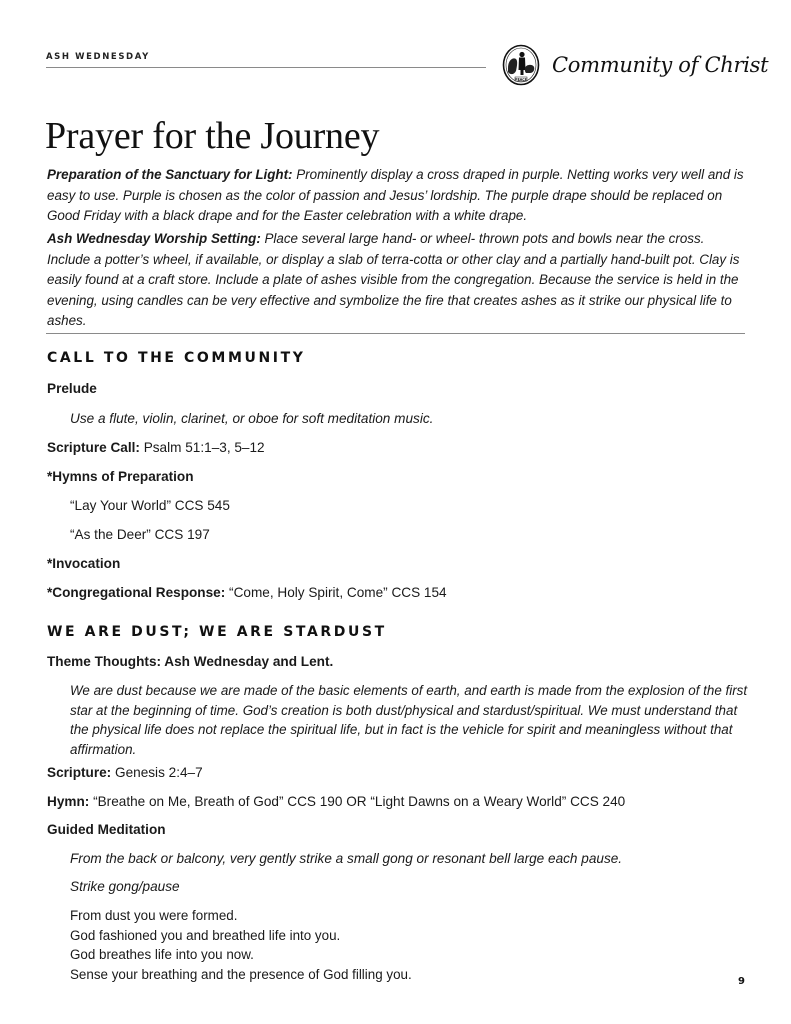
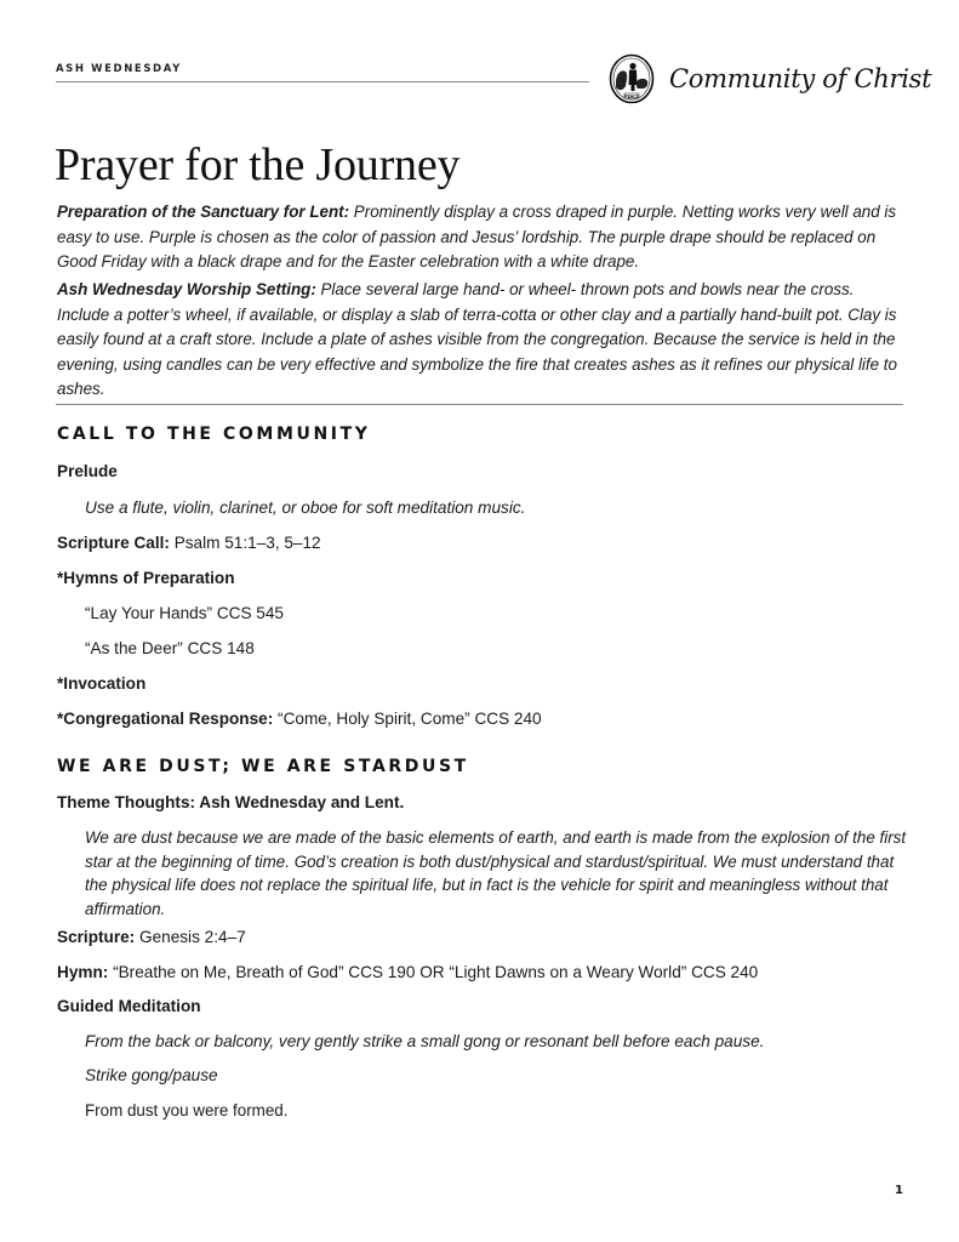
  ASH WEDNESDAY
  Community of Christ
  Prayer for the Journey
- Preparation of the Sanctuary for Light: Prominently display a cross draped in purple. Netting works very well and is easy to use. Purple is chosen as the color of passion and Jesus’ lordship. The purple drape should be replaced on Good Friday with a black drape and for the Easter celebration with a white drape.
+ Preparation of the Sanctuary for Lent: Prominently display a cross draped in purple. Netting works very well and is easy to use. Purple is chosen as the color of passion and Jesus’ lordship. The purple drape should be replaced on Good Friday with a black drape and for the Easter celebration with a white drape.
- Ash Wednesday Worship Setting: Place several large hand- or wheel- thrown pots and bowls near the cross. Include a potter’s wheel, if available, or display a slab of terra-cotta or other clay and a partially hand-built pot. Clay is easily found at a craft store. Include a plate of ashes visible from the congregation. Because the service is held in the evening, using candles can be very effective and symbolize the fire that creates ashes as it strike our physical life to ashes.
+ Ash Wednesday Worship Setting: Place several large hand- or wheel- thrown pots and bowls near the cross. Include a potter’s wheel, if available, or display a slab of terra-cotta or other clay and a partially hand-built pot. Clay is easily found at a craft store. Include a plate of ashes visible from the congregation. Because the service is held in the evening, using candles can be very effective and symbolize the fire that creates ashes as it refines our physical life to ashes.
  CALL TO THE COMMUNITY
  Prelude
  Use a flute, violin, clarinet, or oboe for soft meditation music.
  Scripture Call: Psalm 51:1–3, 5–12
  *Hymns of Preparation
- “Lay Your World” CCS 545
+ “Lay Your Hands” CCS 545
- “As the Deer” CCS 197
+ “As the Deer” CCS 148
  *Invocation
- *Congregational Response: “Come, Holy Spirit, Come” CCS 154
+ *Congregational Response: “Come, Holy Spirit, Come” CCS 240
  WE ARE DUST; WE ARE STARDUST
  Theme Thoughts: Ash Wednesday and Lent.
  We are dust because we are made of the basic elements of earth, and earth is made from the explosion of the first star at the beginning of time. God’s creation is both dust/physical and stardust/spiritual. We must understand that the physical life does not replace the spiritual life, but in fact is the vehicle for spirit and meaningless without that affirmation.
  Scripture: Genesis 2:4–7
  Hymn: “Breathe on Me, Breath of God” CCS 190 OR “Light Dawns on a Weary World” CCS 240
  Guided Meditation
- From the back or balcony, very gently strike a small gong or resonant bell large each pause.
+ From the back or balcony, very gently strike a small gong or resonant bell before each pause.
  Strike gong/pause
  From dust you were formed.
- God fashioned you and breathed life into you.
- God breathes life into you now.
- Sense your breathing and the presence of God filling you.
- 9
+ 1
